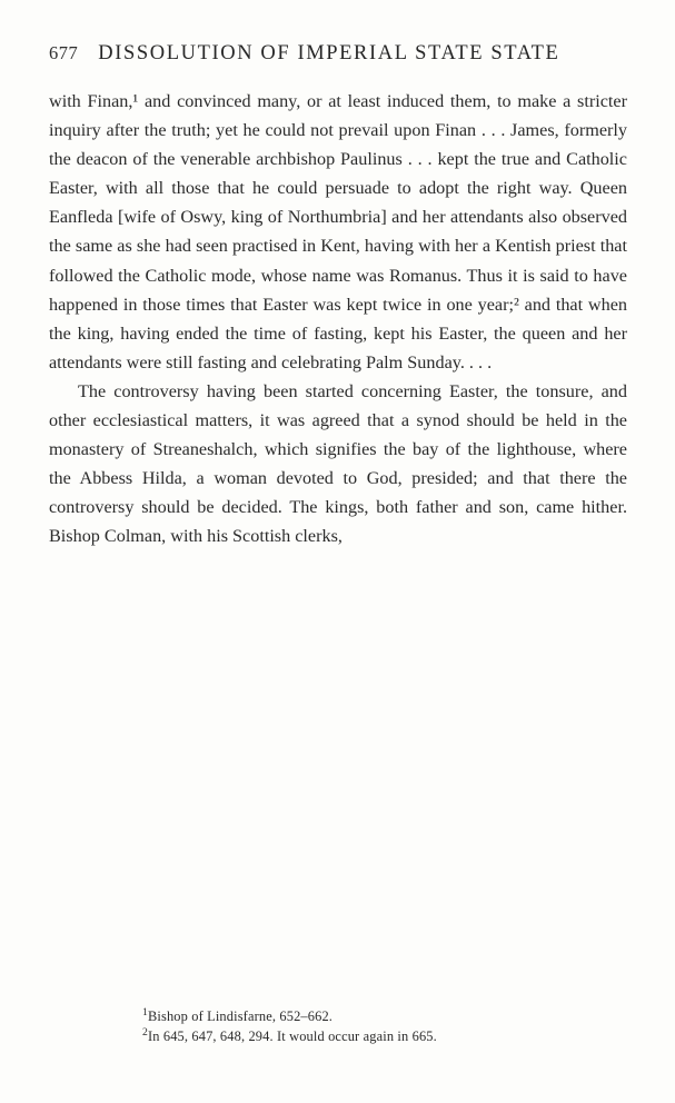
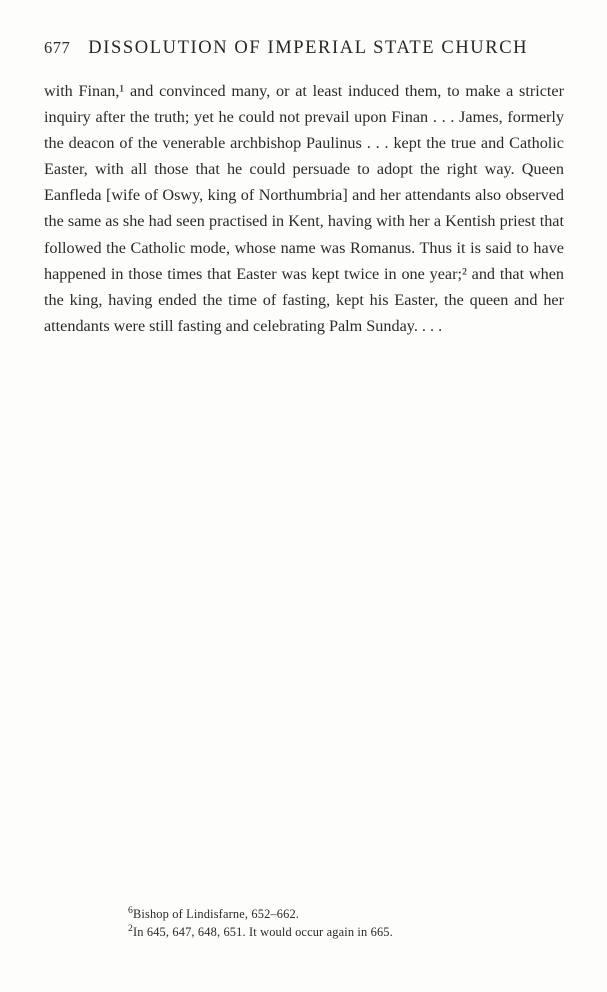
  677
- DISSOLUTION OF IMPERIAL STATE STATE
+ DISSOLUTION OF IMPERIAL STATE CHURCH
  with Finan,¹ and convinced many, or at least induced them, to make a stricter inquiry after the truth; yet he could not prevail upon Finan . . . James, formerly the deacon of the venerable archbishop Paulinus . . . kept the true and Catholic Easter, with all those that he could persuade to adopt the right way. Queen Eanfleda [wife of Oswy, king of Northumbria] and her attendants also observed the same as she had seen practised in Kent, having with her a Kentish priest that followed the Catholic mode, whose name was Romanus. Thus it is said to have happened in those times that Easter was kept twice in one year;² and that when the king, having ended the time of fasting, kept his Easter, the queen and her attendants were still fasting and celebrating Palm Sunday. . . .
- The controversy having been started concerning Easter, the tonsure, and other ecclesiastical matters, it was agreed that a synod should be held in the monastery of Streaneshalch, which signifies the bay of the lighthouse, where the Abbess Hilda, a woman devoted to God, presided; and that there the controversy should be decided. The kings, both father and son, came hither. Bishop Colman, with his Scottish clerks,
- 1Bishop of Lindisfarne, 652–662.
+ 6Bishop of Lindisfarne, 652–662.
- 2In 645, 647, 648, 294. It would occur again in 665.
+ 2In 645, 647, 648, 651. It would occur again in 665.
